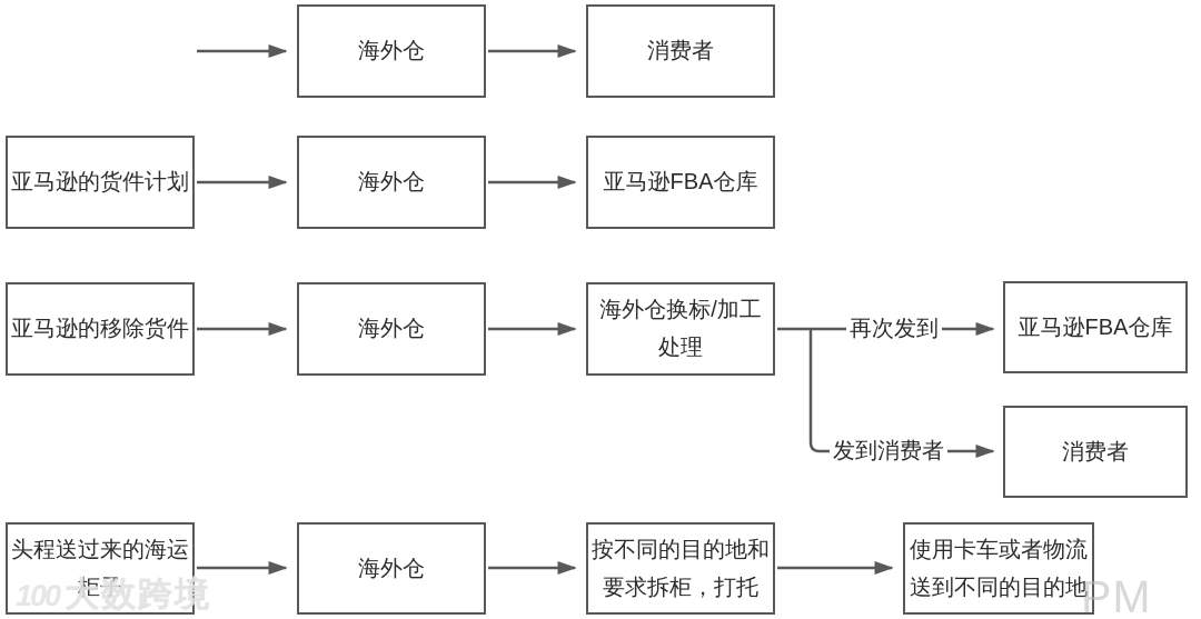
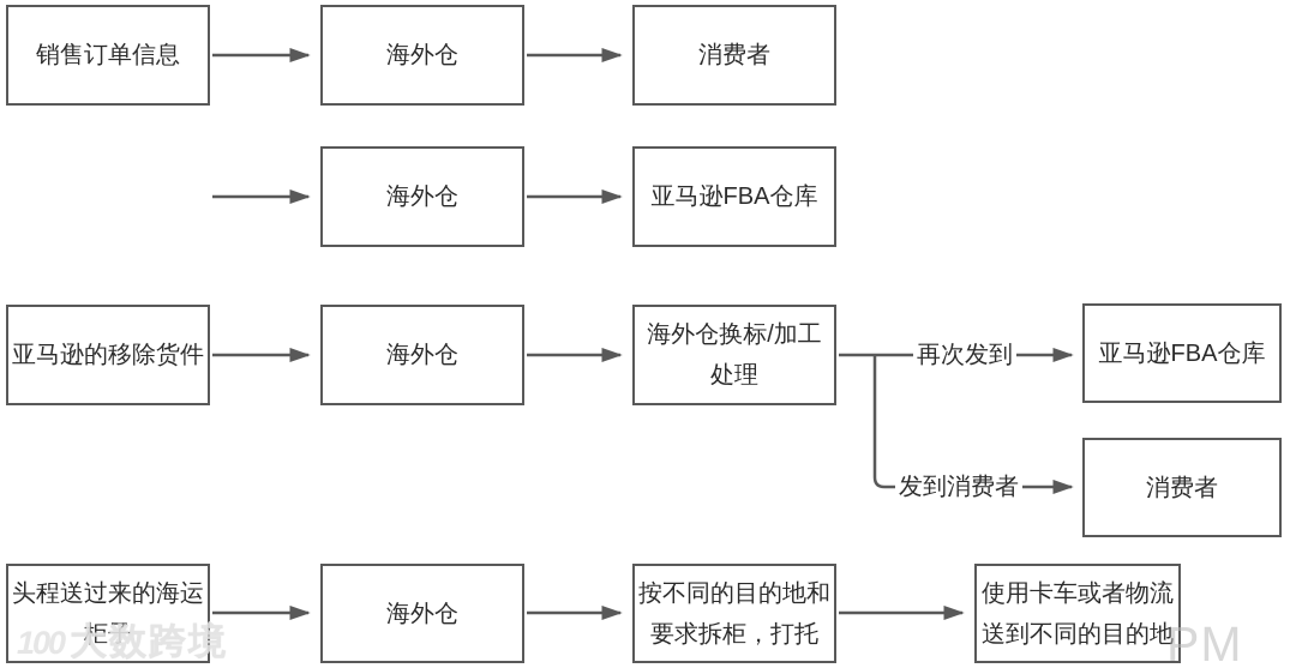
+ 销售订单信息
  海外仓
  消费者
- 亚马逊的货件计划
  海外仓
  亚马逊FBA仓库
  亚马逊的移除货件
  海外仓
  海外仓换标/加工
  处理
  亚马逊FBA仓库
  消费者
  再次发到
  发到消费者
  头程送过来的海运
  柜子
  海外仓
  按不同的目的地和
  要求拆柜，打托
  使用卡车或者物流
  送到不同的目的地
  100
  大数跨境
  PM
